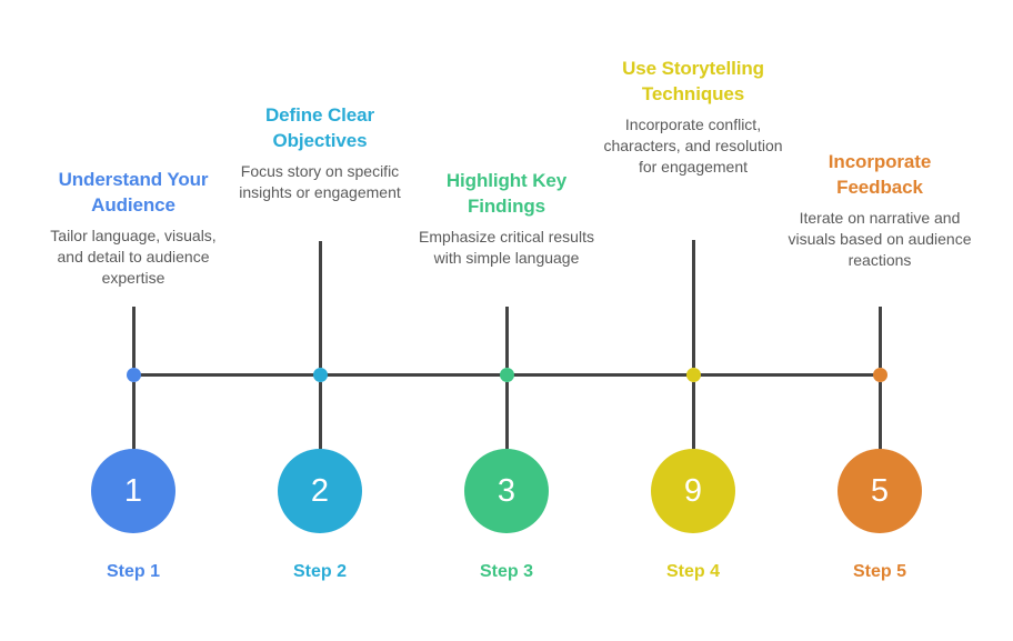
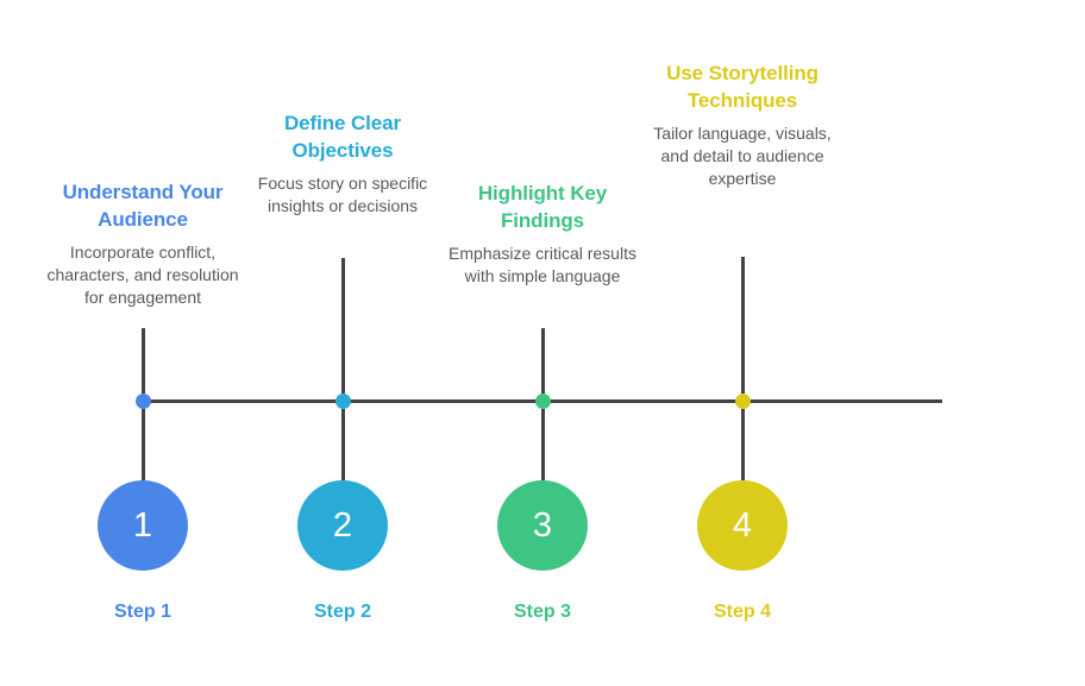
  Understand Your Audience
- Tailor language, visuals, and detail to audience expertise
+ Incorporate conflict, characters, and resolution for engagement
  1
  Step 1
  Define Clear Objectives
- Focus story on specific insights or engagement
+ Focus story on specific insights or decisions
  2
  Step 2
  Highlight Key Findings
  Emphasize critical results with simple language
  3
  Step 3
  Use Storytelling Techniques
- Incorporate conflict, characters, and resolution for engagement
+ Tailor language, visuals, and detail to audience expertise
- 9
+ 4
  Step 4
- Incorporate Feedback
- Iterate on narrative and visuals based on audience reactions
- 5
- Step 5
